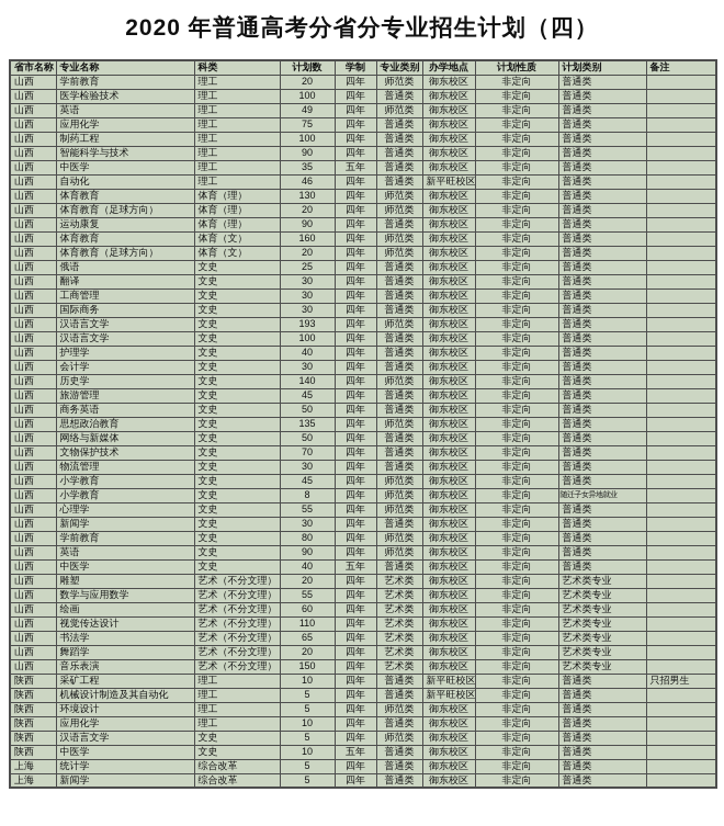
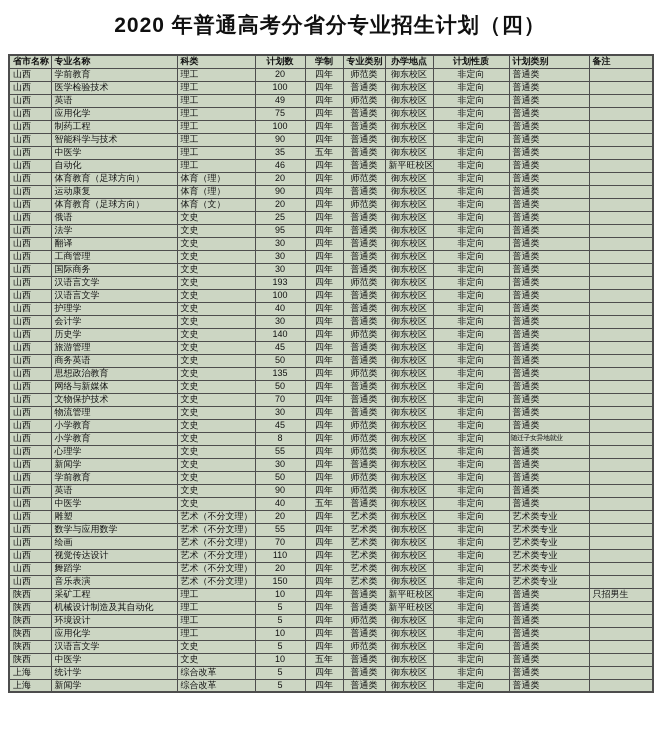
  2020 年普通高考分省分专业招生计划（四）
  省市名称	专业名称	科类	计划数	学制	专业类别	办学地点	计划性质	计划类别	备注
  山西	学前教育	理工	20	四年	师范类	御东校区	非定向	普通类
  山西	医学检验技术	理工	100	四年	普通类	御东校区	非定向	普通类
  山西	英语	理工	49	四年	师范类	御东校区	非定向	普通类
  山西	应用化学	理工	75	四年	普通类	御东校区	非定向	普通类
  山西	制药工程	理工	100	四年	普通类	御东校区	非定向	普通类
  山西	智能科学与技术	理工	90	四年	普通类	御东校区	非定向	普通类
  山西	中医学	理工	35	五年	普通类	御东校区	非定向	普通类
  山西	自动化	理工	46	四年	普通类	新平旺校区	非定向	普通类
- 山西	体育教育	体育（理）	130	四年	师范类	御东校区	非定向	普通类
  山西	体育教育（足球方向）	体育（理）	20	四年	师范类	御东校区	非定向	普通类
  山西	运动康复	体育（理）	90	四年	普通类	御东校区	非定向	普通类
- 山西	体育教育	体育（文）	160	四年	师范类	御东校区	非定向	普通类
  山西	体育教育（足球方向）	体育（文）	20	四年	师范类	御东校区	非定向	普通类
  山西	俄语	文史	25	四年	普通类	御东校区	非定向	普通类
+ 山西	法学	文史	95	四年	普通类	御东校区	非定向	普通类
  山西	翻译	文史	30	四年	普通类	御东校区	非定向	普通类
  山西	工商管理	文史	30	四年	普通类	御东校区	非定向	普通类
  山西	国际商务	文史	30	四年	普通类	御东校区	非定向	普通类
  山西	汉语言文学	文史	193	四年	师范类	御东校区	非定向	普通类
  山西	汉语言文学	文史	100	四年	普通类	御东校区	非定向	普通类
  山西	护理学	文史	40	四年	普通类	御东校区	非定向	普通类
  山西	会计学	文史	30	四年	普通类	御东校区	非定向	普通类
  山西	历史学	文史	140	四年	师范类	御东校区	非定向	普通类
  山西	旅游管理	文史	45	四年	普通类	御东校区	非定向	普通类
  山西	商务英语	文史	50	四年	普通类	御东校区	非定向	普通类
  山西	思想政治教育	文史	135	四年	师范类	御东校区	非定向	普通类
  山西	网络与新媒体	文史	50	四年	普通类	御东校区	非定向	普通类
  山西	文物保护技术	文史	70	四年	普通类	御东校区	非定向	普通类
  山西	物流管理	文史	30	四年	普通类	御东校区	非定向	普通类
  山西	小学教育	文史	45	四年	师范类	御东校区	非定向	普通类
  山西	小学教育	文史	8	四年	师范类	御东校区	非定向
  山西	心理学	文史	55	四年	师范类	御东校区	非定向	普通类
  山西	新闻学	文史	30	四年	普通类	御东校区	非定向	普通类
- 山西	学前教育	文史	80	四年	师范类	御东校区	非定向	普通类
+ 山西	学前教育	文史	50	四年	师范类	御东校区	非定向	普通类
  山西	英语	文史	90	四年	师范类	御东校区	非定向	普通类
  山西	中医学	文史	40	五年	普通类	御东校区	非定向	普通类
  山西	雕塑	艺术（不分文理）	20	四年	艺术类	御东校区	非定向	艺术类专业
  山西	数学与应用数学	艺术（不分文理）	55	四年	艺术类	御东校区	非定向	艺术类专业
- 山西	绘画	艺术（不分文理）	60	四年	艺术类	御东校区	非定向	艺术类专业
+ 山西	绘画	艺术（不分文理）	70	四年	艺术类	御东校区	非定向	艺术类专业
  山西	视觉传达设计	艺术（不分文理）	110	四年	艺术类	御东校区	非定向	艺术类专业
- 山西	书法学	艺术（不分文理）	65	四年	艺术类	御东校区	非定向	艺术类专业
  山西	舞蹈学	艺术（不分文理）	20	四年	艺术类	御东校区	非定向	艺术类专业
  山西	音乐表演	艺术（不分文理）	150	四年	艺术类	御东校区	非定向	艺术类专业
  陕西	采矿工程	理工	10	四年	普通类	新平旺校区	非定向	普通类	只招男生
  陕西	机械设计制造及其自动化	理工	5	四年	普通类	新平旺校区	非定向	普通类
  陕西	环境设计	理工	5	四年	师范类	御东校区	非定向	普通类
  陕西	应用化学	理工	10	四年	普通类	御东校区	非定向	普通类
  陕西	汉语言文学	文史	5	四年	师范类	御东校区	非定向	普通类
  陕西	中医学	文史	10	五年	普通类	御东校区	非定向	普通类
  上海	统计学	综合改革	5	四年	普通类	御东校区	非定向	普通类
  上海	新闻学	综合改革	5	四年	普通类	御东校区	非定向	普通类
